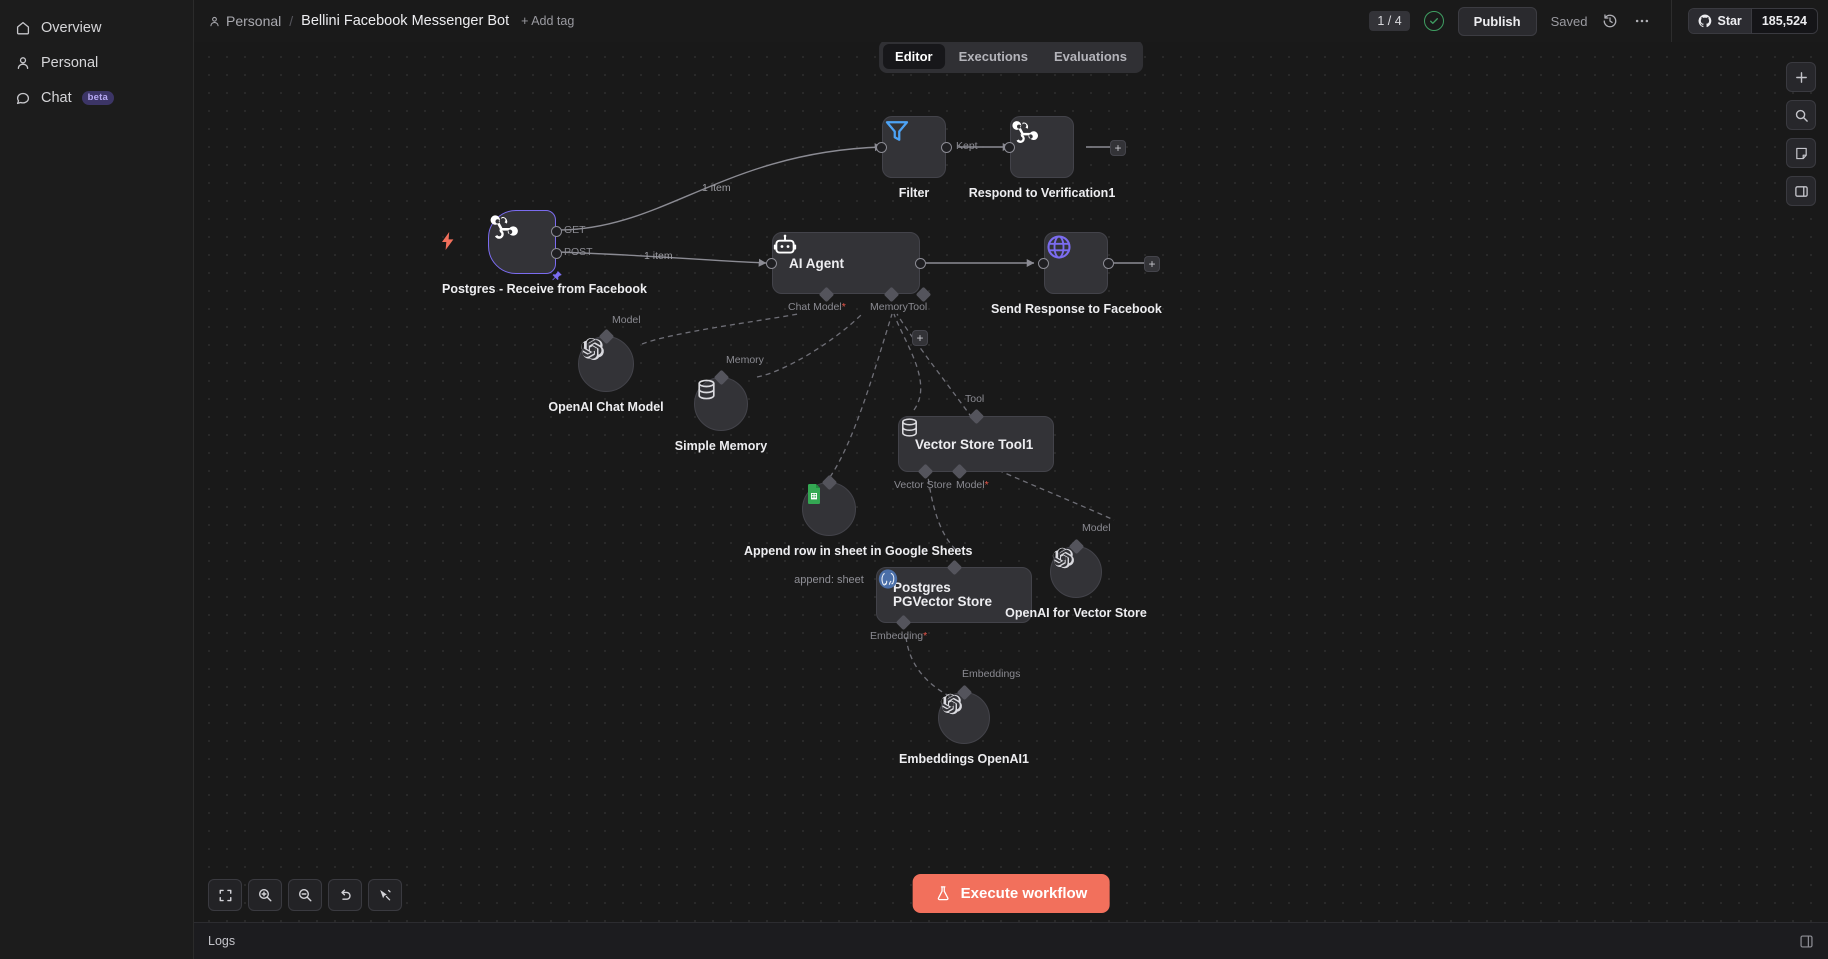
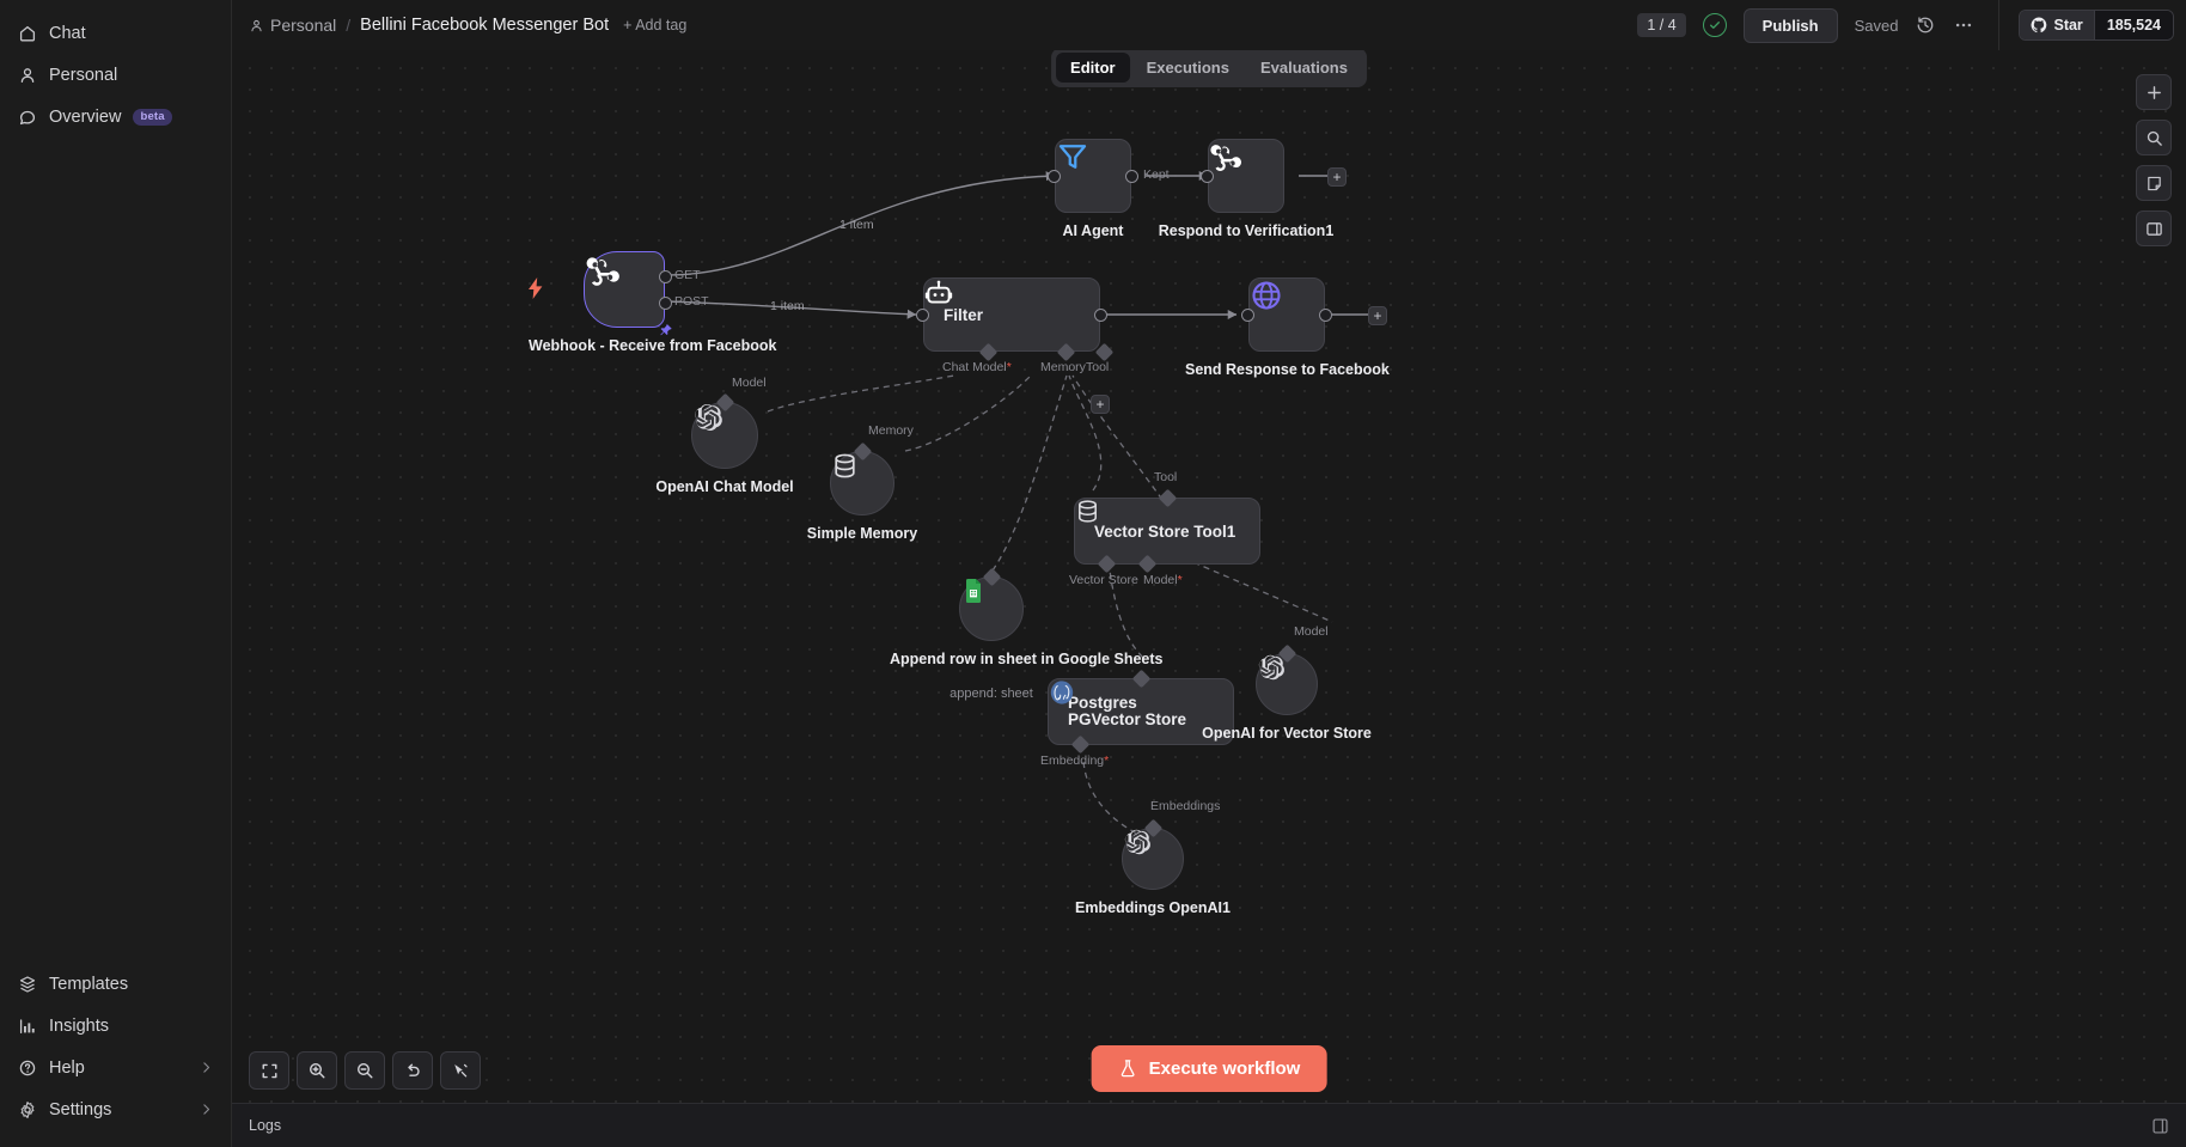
- Overview
+ Chat
  Personal
- Chat
+ Overview
  beta
+ Templates
+ Insights
+ Help
+ Settings
  Personal
  /
  Bellini Facebook Messenger Bot
  + Add tag
  1 / 4
  Publish
  Saved
  Star
  185,524
  Editor
  Executions
  Evaluations
  GET
  POST
- Postgres - Receive from Facebook
+ Webhook - Receive from Facebook
  Kept
- Filter
+ AI Agent
  +
  Respond to Verification1
- AI Agent
+ Filter
  Chat Model*
  Memory
  Tool
  +
  +
  Send Response to Facebook
  Model
  OpenAI Chat Model
  Memory
  Simple Memory
  Vector Store Tool1
  Tool
  Vector Store
  Model*
  Append row in sheet in Google Sheets
  append: sheet
  Postgres PGVector Store
  Embedding*
  Model
  OpenAI for Vector Store
  Embeddings
  Embeddings OpenAI1
  1 item
  1 item
  Execute workflow
  Logs
